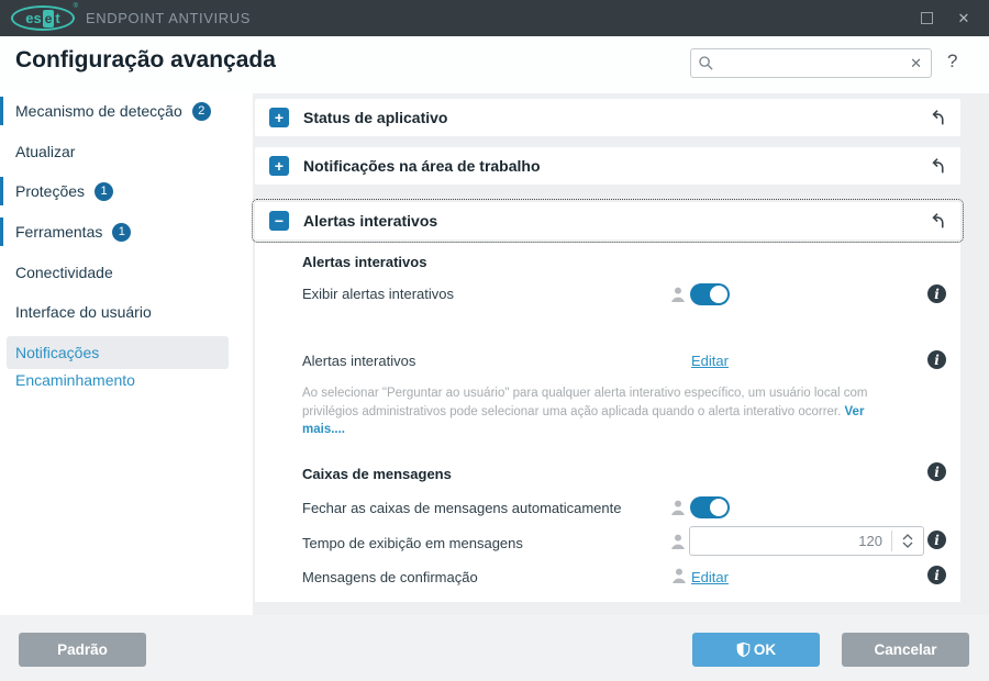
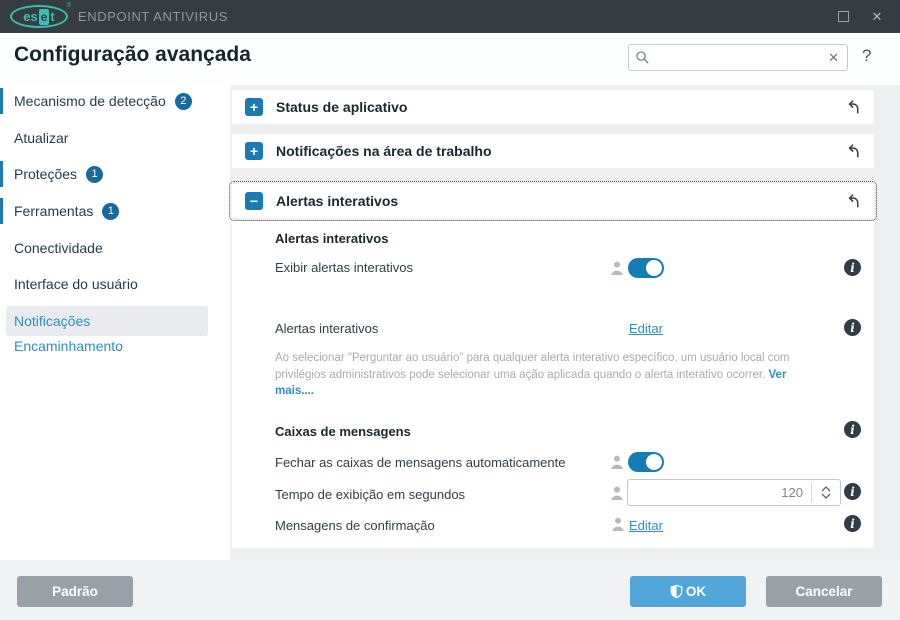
  es
  e
  t
  ENDPOINT ANTIVIRUS
  ✕
  Configuração avançada
  ✕
  ?
  Mecanismo de detecção
  2
  Atualizar
  Proteções
  1
  Ferramentas
  1
  Conectividade
  Interface do usuário
  Notificações
  Encaminhamento
  +
  Status de aplicativo
  +
  Notificações na área de trabalho
  −
  Alertas interativos
  Alertas interativos
  Exibir alertas interativos
  i
  Alertas interativos
  Editar
  i
  Ao selecionar "Perguntar ao usuário" para qualquer alerta interativo específico, um usuário local com privilégios administrativos pode selecionar uma ação aplicada quando o alerta interativo ocorrer. Ver mais....
  Caixas de mensagens
  i
  Fechar as caixas de mensagens automaticamente
- Tempo de exibição em mensagens
+ Tempo de exibição em segundos
  120
  i
  Mensagens de confirmação
  Editar
  i
  Padrão
  OK
  Cancelar
